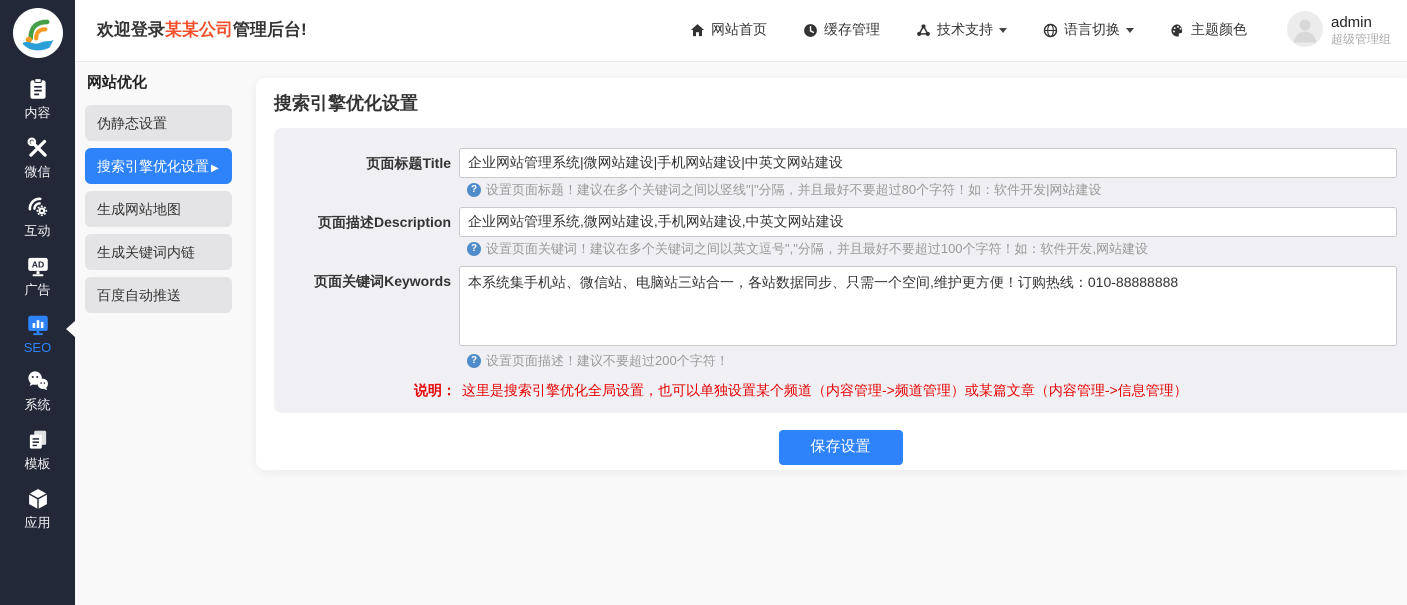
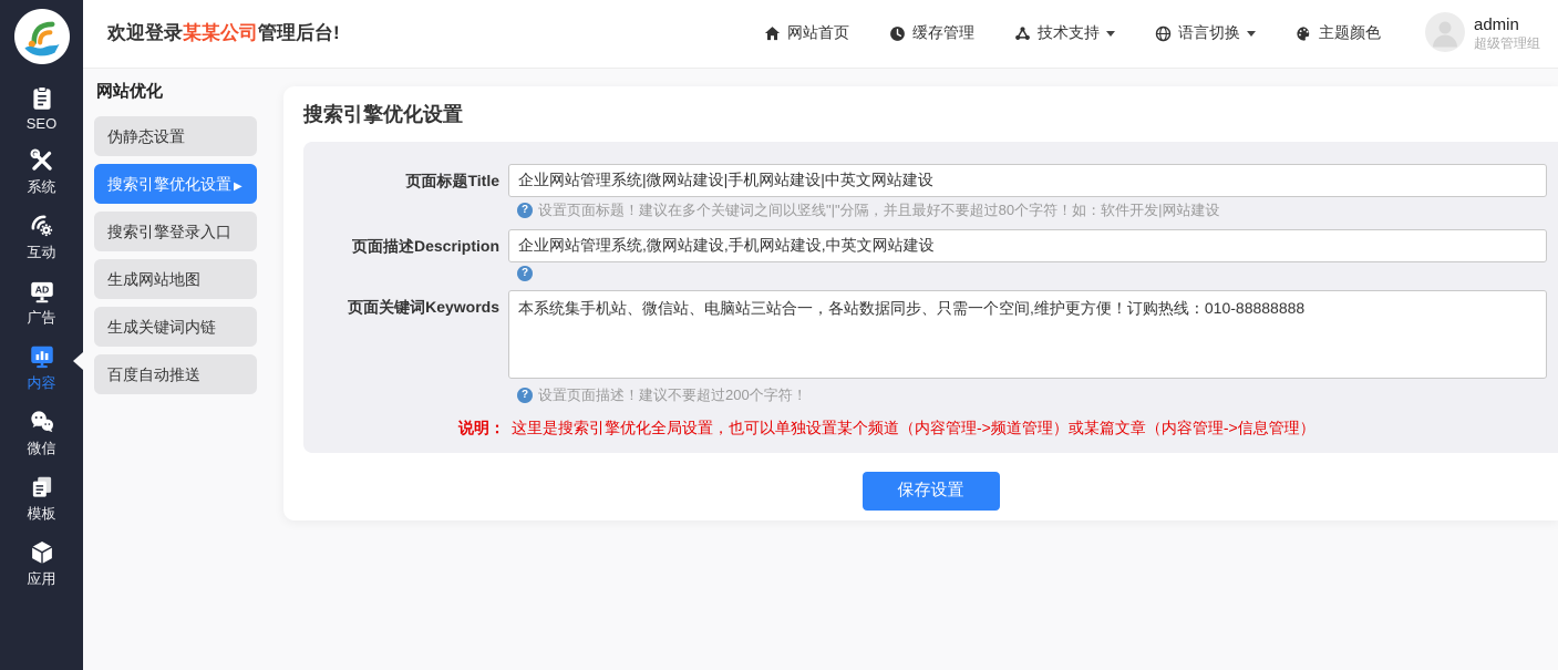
- 内容
+ SEO
- 微信
+ 系统
  互动
  AD
  广告
- SEO
+ 内容
- 系统
+ 微信
  模板
  应用
  欢迎登录某某公司管理后台!
  网站首页
  缓存管理
  技术支持
  语言切换
  主题颜色
  admin
  超级管理组
  网站优化
  伪静态设置
  搜索引擎优化设置 ▶
+ 搜索引擎登录入口
  生成网站地图
  生成关键词内链
  百度自动推送
  搜索引擎优化设置
  页面标题Title
  企业网站管理系统|微网站建设|手机网站建设|中英文网站建设
  ?
  设置页面标题！建议在多个关键词之间以竖线"|"分隔，并且最好不要超过80个字符！如：软件开发|网站建设
  页面描述Description
  企业网站管理系统,微网站建设,手机网站建设,中英文网站建设
  ?
- 设置页面关键词！建议在多个关键词之间以英文逗号","分隔，并且最好不要超过100个字符！如：软件开发,网站建设
  页面关键词Keywords
  本系统集手机站、微信站、电脑站三站合一，各站数据同步、只需一个空间,维护更方便！订购热线：010-88888888
  ?
  设置页面描述！建议不要超过200个字符！
  说明： 这里是搜索引擎优化全局设置，也可以单独设置某个频道（内容管理->频道管理）或某篇文章（内容管理->信息管理）
  保存设置
